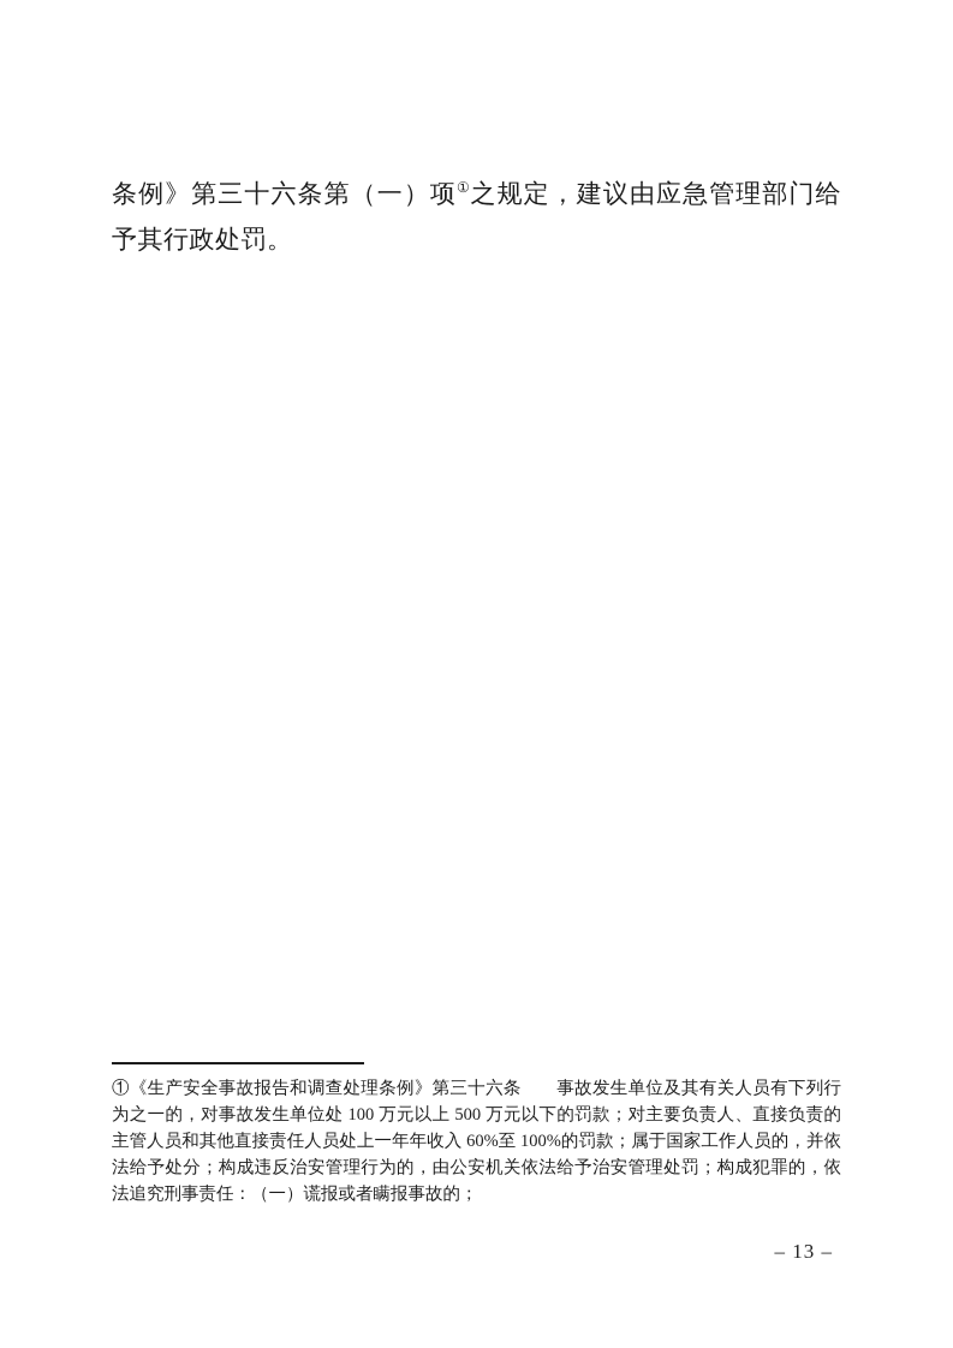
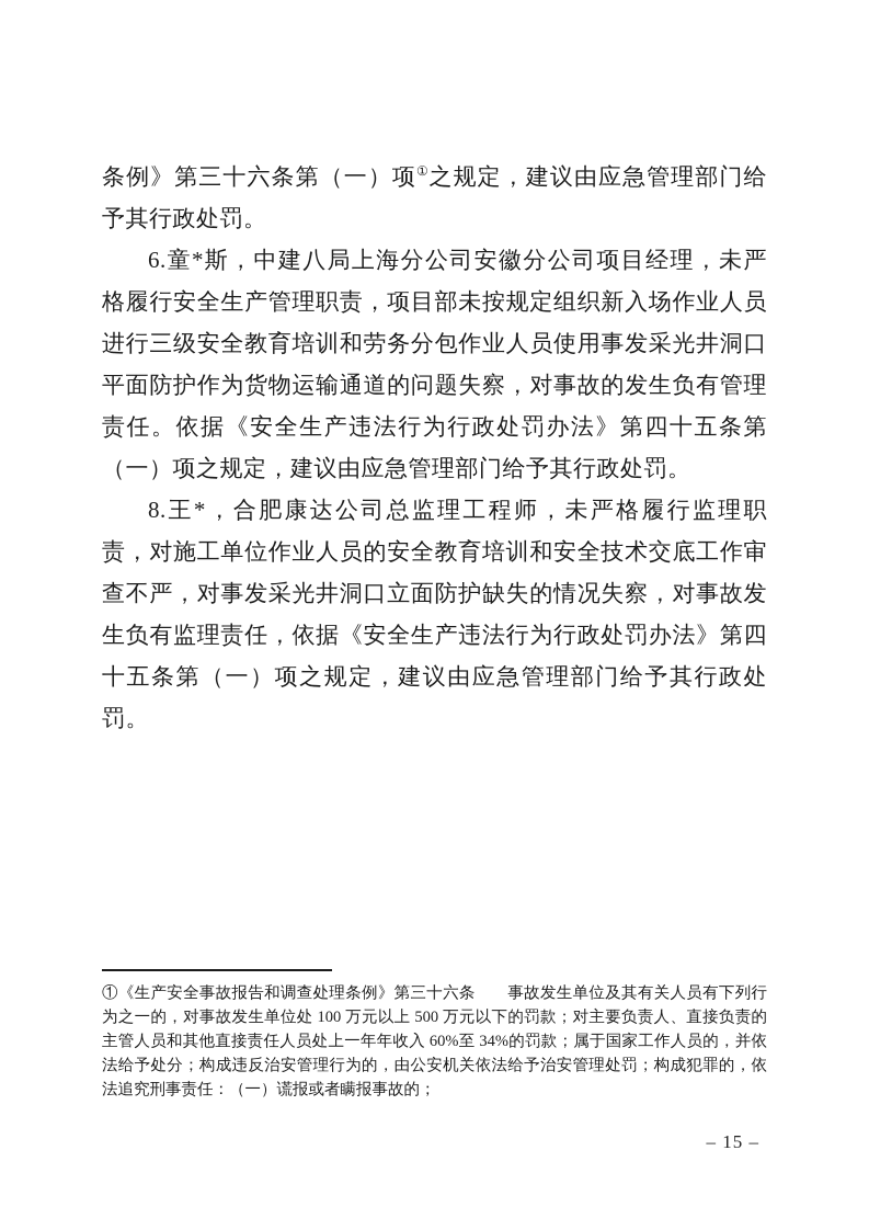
  条例》第三十六条第（一）项①之规定，建议由应急管理部门给予其行政处罚。
+ 6.童*斯，中建八局上海分公司安徽分公司项目经理，未严格履行安全生产管理职责，项目部未按规定组织新入场作业人员进行三级安全教育培训和劳务分包作业人员使用事发采光井洞口平面防护作为货物运输通道的问题失察，对事故的发生负有管理责任。依据《安全生产违法行为行政处罚办法》第四十五条第（一）项之规定，建议由应急管理部门给予其行政处罚。
+ 8.王*，合肥康达公司总监理工程师，未严格履行监理职责，对施工单位作业人员的安全教育培训和安全技术交底工作审查不严，对事发采光井洞口立面防护缺失的情况失察，对事故发生负有监理责任，依据《安全生产违法行为行政处罚办法》第四十五条第（一）项之规定，建议由应急管理部门给予其行政处罚。
- ①《生产安全事故报告和调查处理条例》第三十六条 事故发生单位及其有关人员有下列行为之一的，对事故发生单位处 100 万元以上 500 万元以下的罚款；对主要负责人、直接负责的主管人员和其他直接责任人员处上一年年收入 60%至 100%的罚款；属于国家工作人员的，并依法给予处分；构成违反治安管理行为的，由公安机关依法给予治安管理处罚；构成犯罪的，依法追究刑事责任：（一）谎报或者瞒报事故的；
+ ①《生产安全事故报告和调查处理条例》第三十六条 事故发生单位及其有关人员有下列行为之一的，对事故发生单位处 100 万元以上 500 万元以下的罚款；对主要负责人、直接负责的主管人员和其他直接责任人员处上一年年收入 60%至 34%的罚款；属于国家工作人员的，并依法给予处分；构成违反治安管理行为的，由公安机关依法给予治安管理处罚；构成犯罪的，依法追究刑事责任：（一）谎报或者瞒报事故的；
- – 13 –
+ – 15 –
